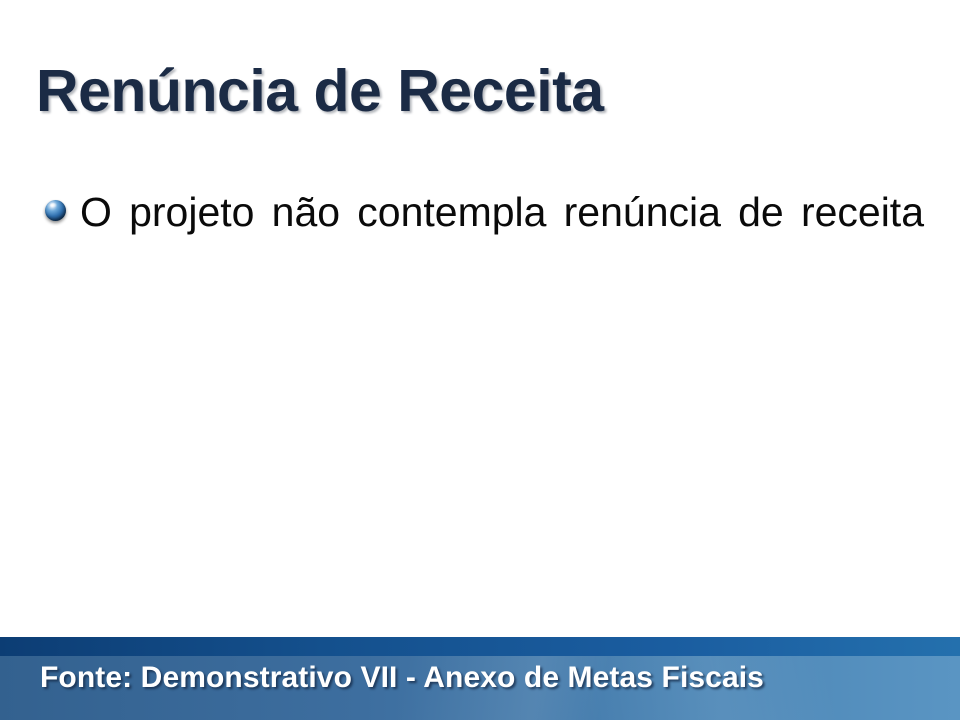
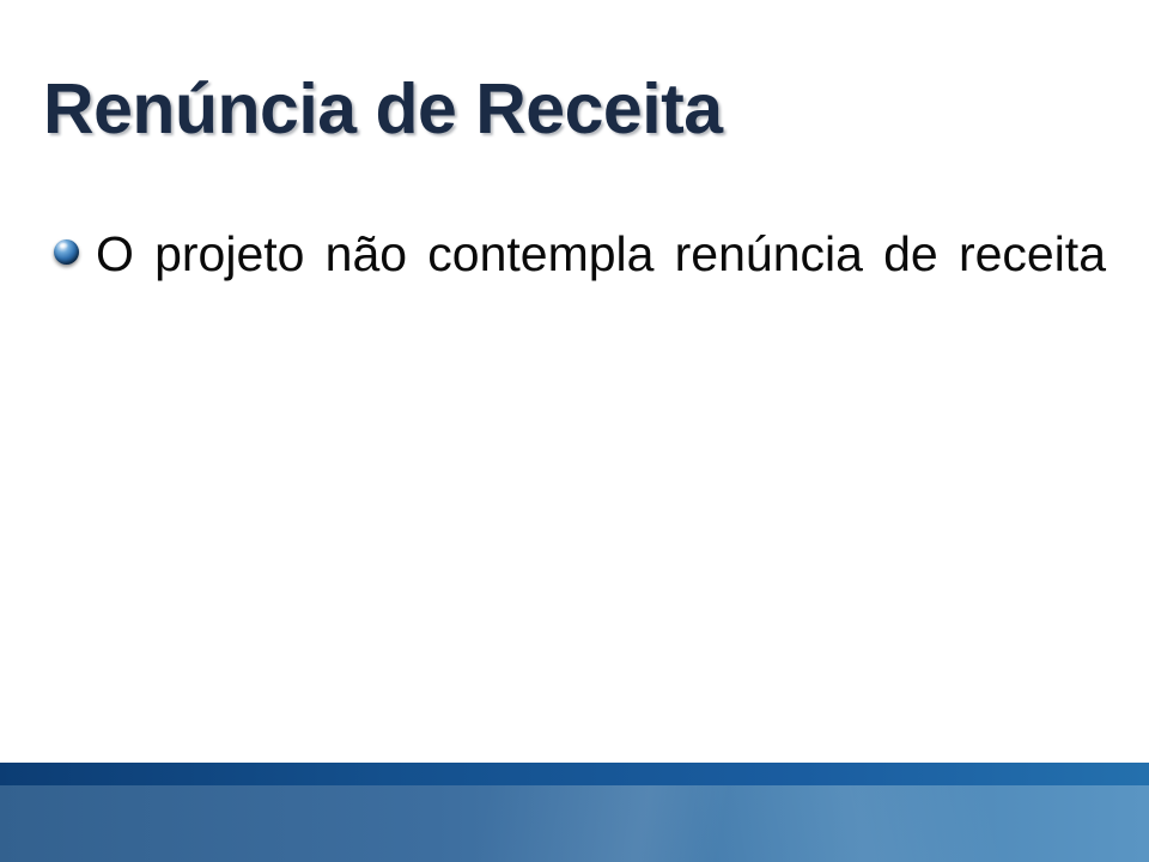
  Renúncia de Receita
  O projeto não contempla renúncia de receita
- Fonte: Demonstrativo VII - Anexo de Metas Fiscais
